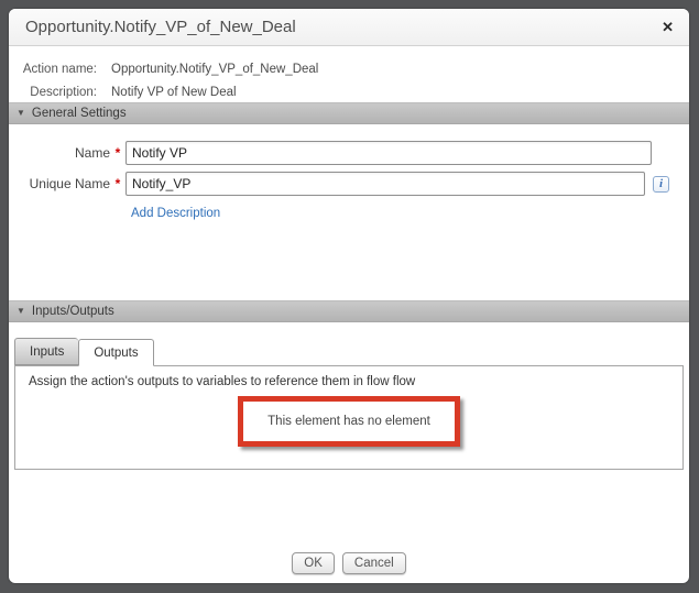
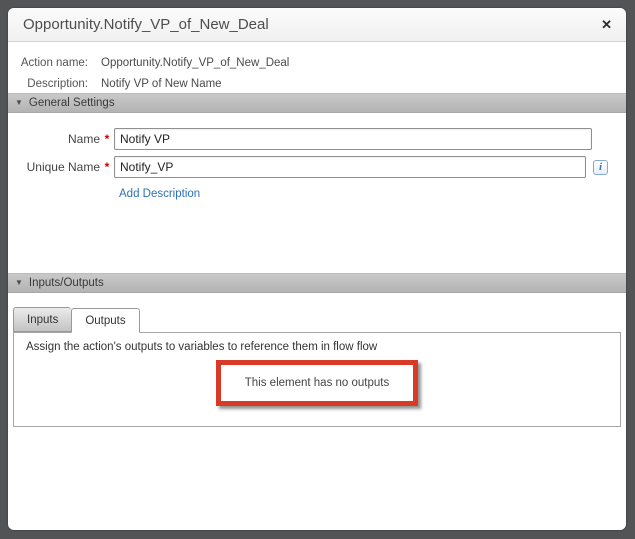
  Opportunity.Notify_VP_of_New_Deal
  ✕
  Action name:
  Opportunity.Notify_VP_of_New_Deal
  Description:
- Notify VP of New Deal
+ Notify VP of New Name
  ▼
  General Settings
  Name
  *
  Notify VP
  Unique Name
  *
  Notify_VP
  i
  Add Description
  ▼
  Inputs/Outputs
  Inputs
  Outputs
  Assign the action's outputs to variables to reference them in flow flow
- This element has no element
+ This element has no outputs
- OK
- Cancel
